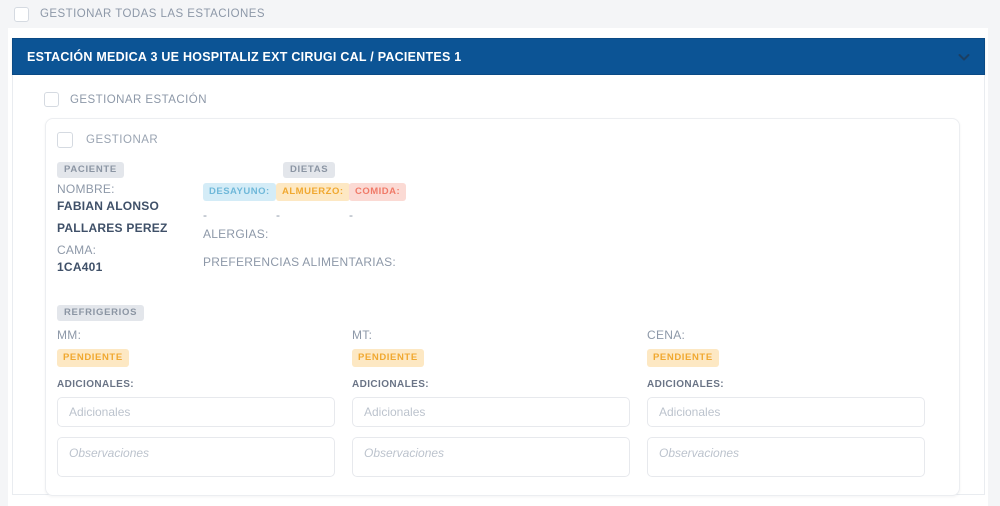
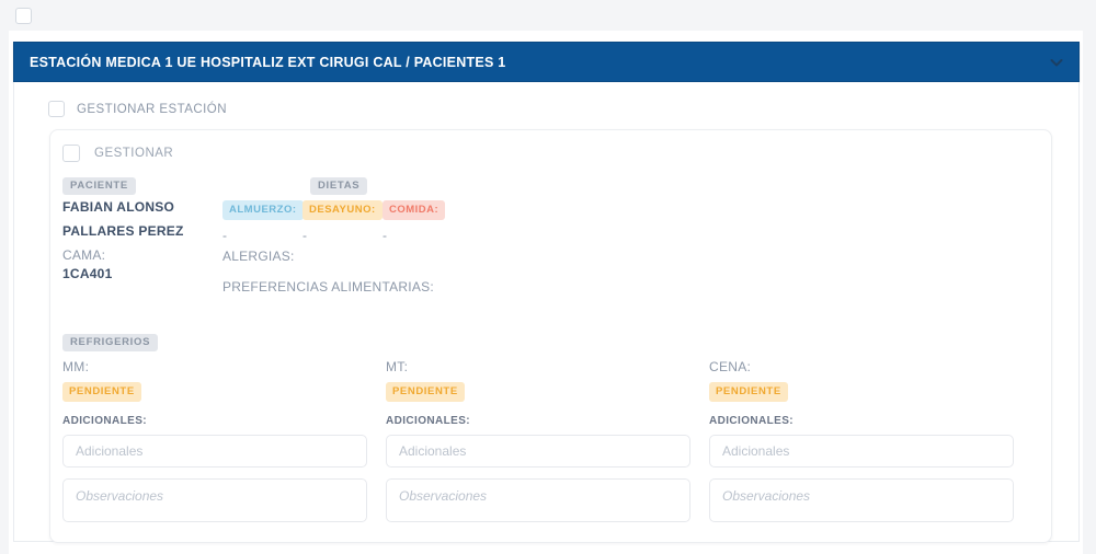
- GESTIONAR TODAS LAS ESTACIONES
- ESTACIÓN MEDICA 3 UE HOSPITALIZ EXT CIRUGI CAL / PACIENTES 1
+ ESTACIÓN MEDICA 1 UE HOSPITALIZ EXT CIRUGI CAL / PACIENTES 1
  GESTIONAR ESTACIÓN
  GESTIONAR
  PACIENTE
  DIETAS
  REFRIGERIOS
- NOMBRE:
  FABIAN ALONSO
  PALLARES PEREZ
  CAMA:
  1CA401
- DESAYUNO:
+ ALMUERZO:
  -
- ALMUERZO:
+ DESAYUNO:
  -
  COMIDA:
  -
  ALERGIAS:
  PREFERENCIAS ALIMENTARIAS:
  MM:
  PENDIENTE
  ADICIONALES:
  Adicionales
  Observaciones
  MT:
  PENDIENTE
  ADICIONALES:
  Adicionales
  Observaciones
  CENA:
  PENDIENTE
  ADICIONALES:
  Adicionales
  Observaciones
